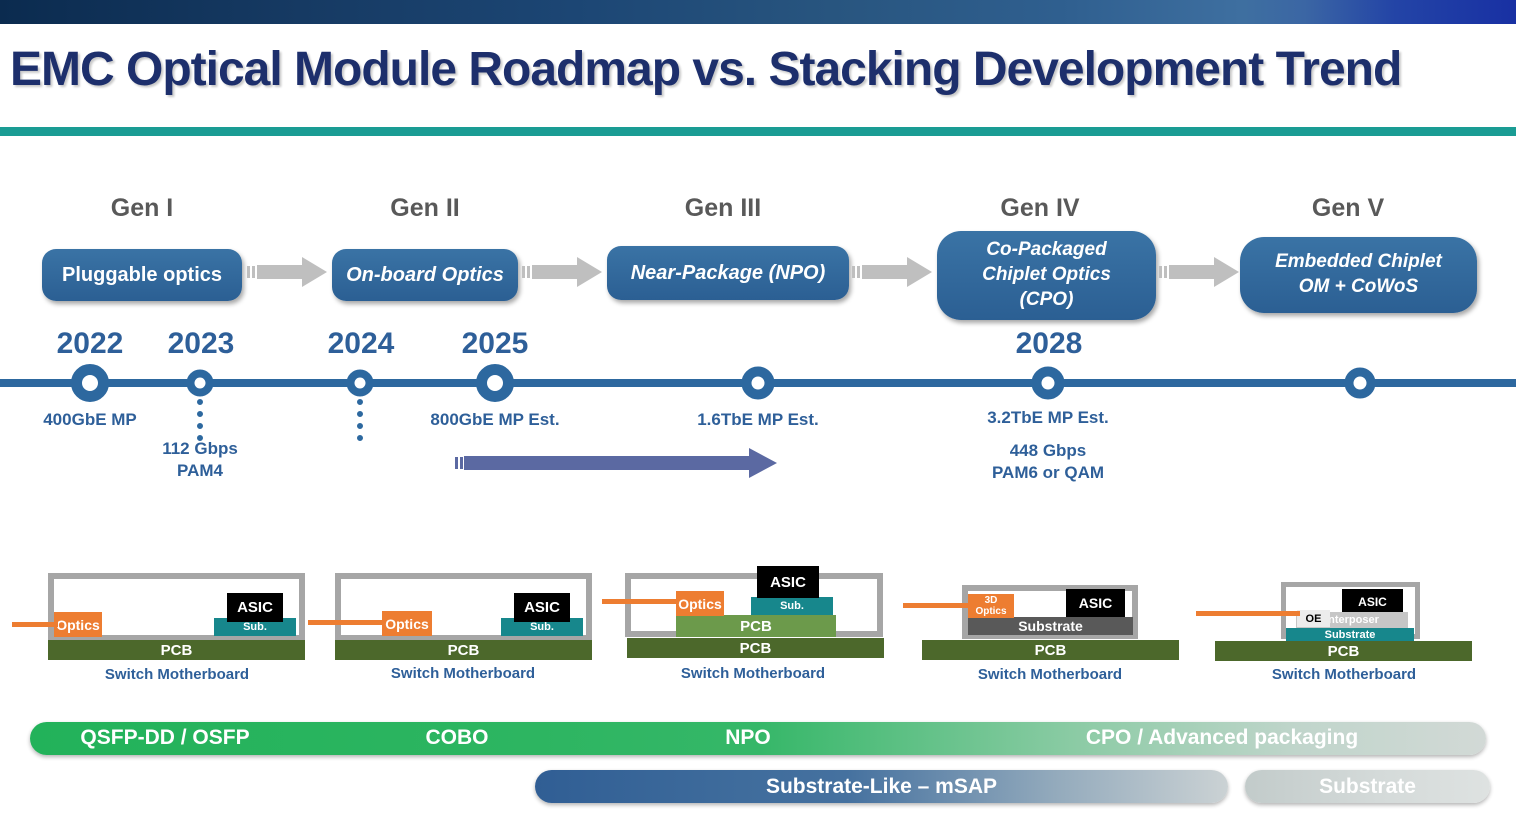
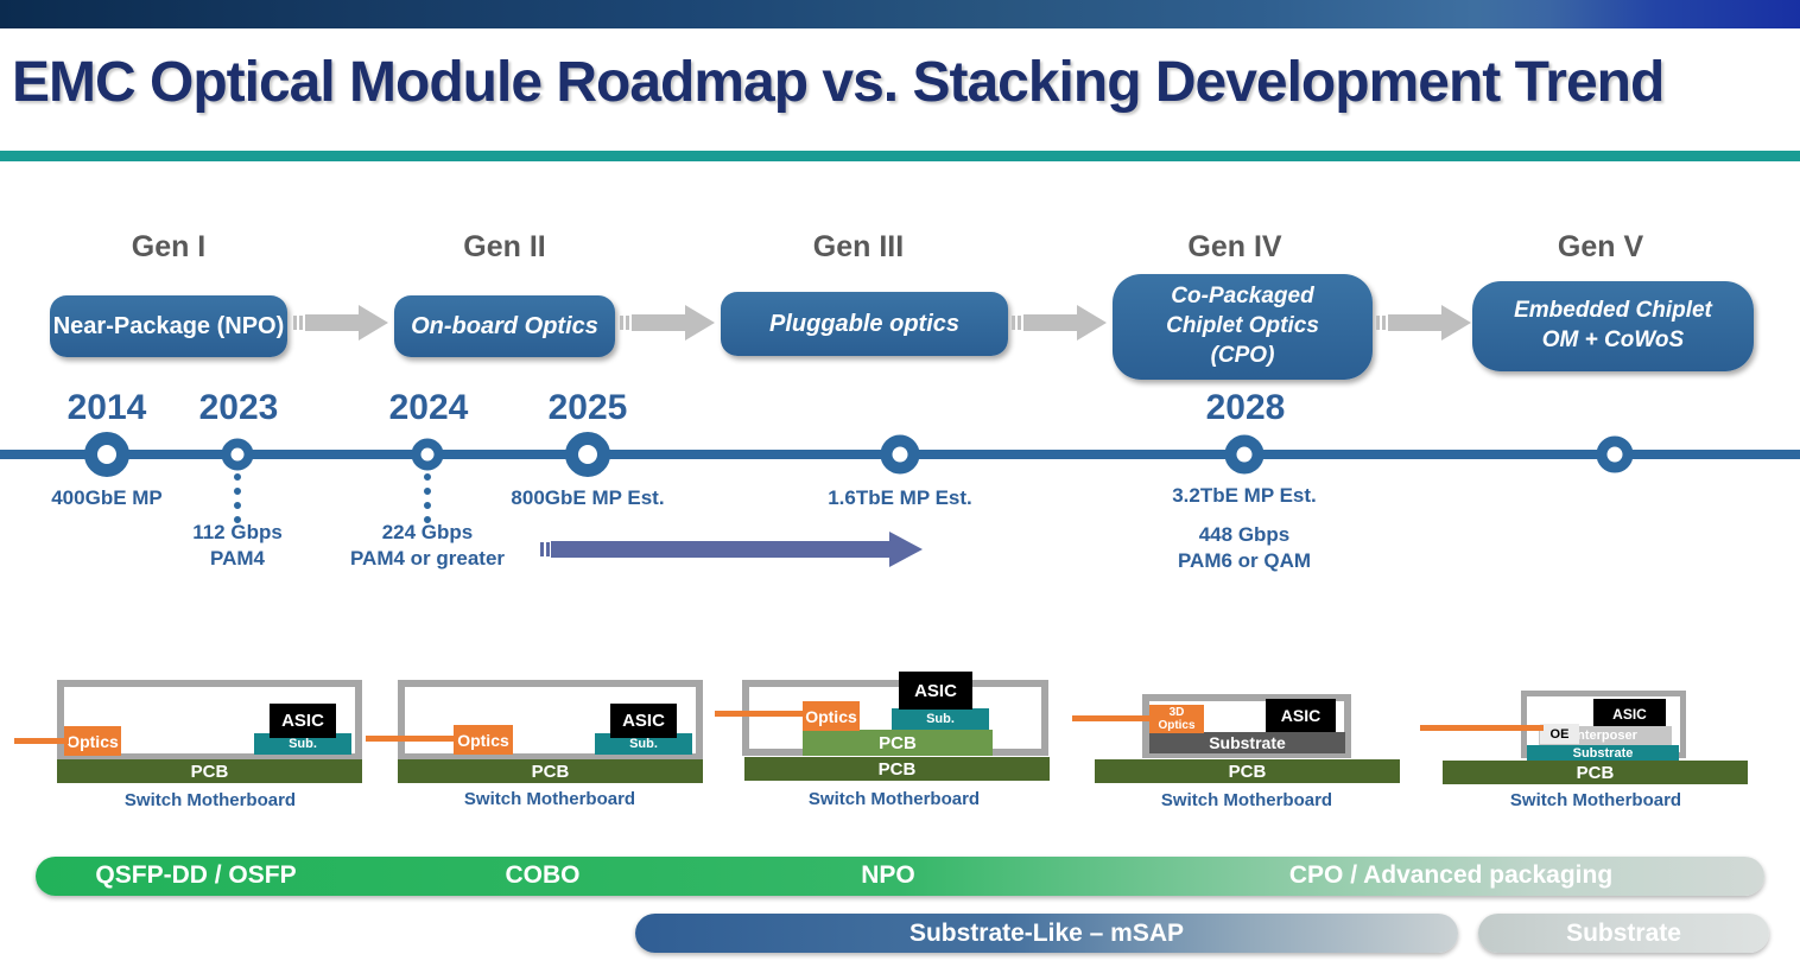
  EMC Optical Module Roadmap vs. Stacking Development Trend
  Gen I
  Gen II
  Gen III
  Gen IV
  Gen V
- Pluggable optics
+ Near-Package (NPO)
  On-board Optics
- Near-Package (NPO)
+ Pluggable optics
  Co-Packaged
  Chiplet Optics
  (CPO)
  Embedded Chiplet
  OM + CoWoS
- 2022
+ 2014
  2023
  2024
  2025
  2028
  400GbE MP
  800GbE MP Est.
  1.6TbE MP Est.
  3.2TbE MP Est.
  112 Gbps
  PAM4
+ 224 Gbps
+ PAM4 or greater
  448 Gbps
  PAM6 or QAM
  Sub.
  ASIC
  Optics
  PCB
  Switch Motherboard
  Sub.
  ASIC
  Optics
  PCB
  Switch Motherboard
  PCB
  Sub.
  ASIC
  Optics
  PCB
  Switch Motherboard
  Substrate
  ASIC
  3D Optics
  PCB
  Switch Motherboard
  ASIC
  nterposer
  OE
  Substrate
  PCB
  Switch Motherboard
  QSFP-DD / OSFP
  COBO
  NPO
  CPO / Advanced packaging
  Substrate-Like – mSAP
  Substrate
